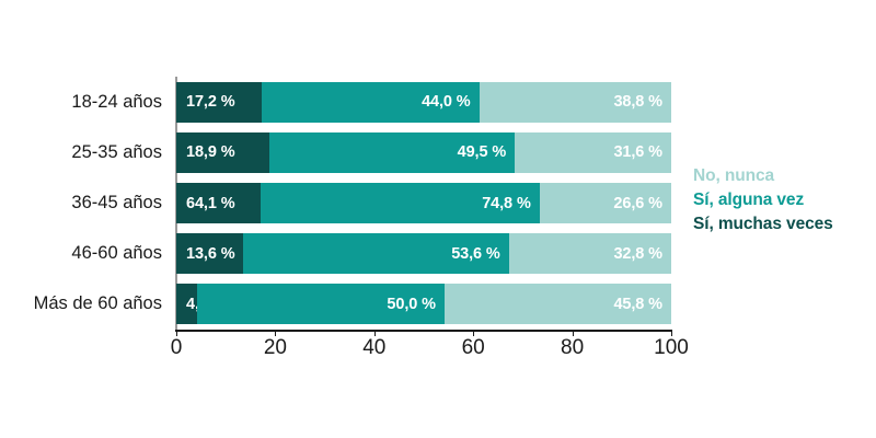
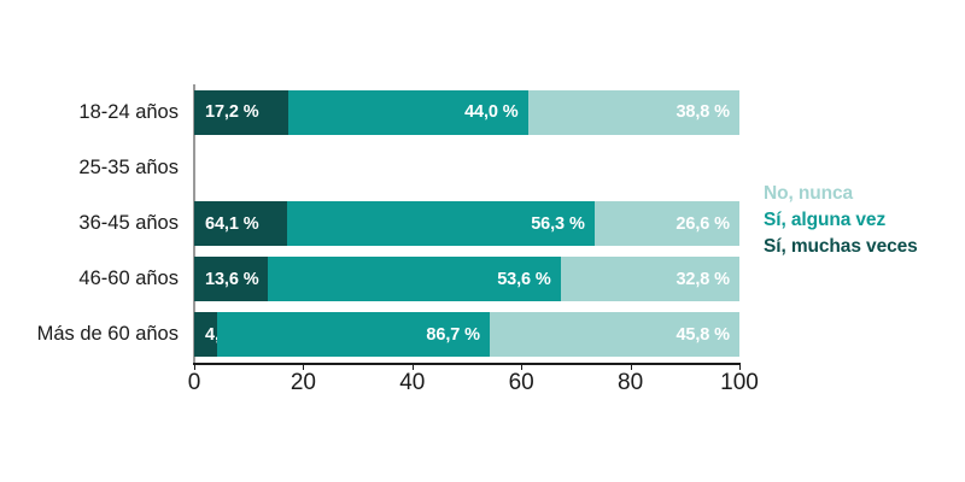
  18-24 años
  25-35 años
  36-45 años
  46-60 años
  Más de 60 años
  17,2 %
  44,0 %
  38,8 %
- 18,9 %
- 49,5 %
- 31,6 %
  64,1 %
- 74,8 %
+ 56,3 %
  26,6 %
  13,6 %
  53,6 %
  32,8 %
- 50,0 %
+ 86,7 %
  45,8 %
  0
  20
  40
  60
  80
  100
  No, nunca
  Sí, alguna vez
  Sí, muchas veces
